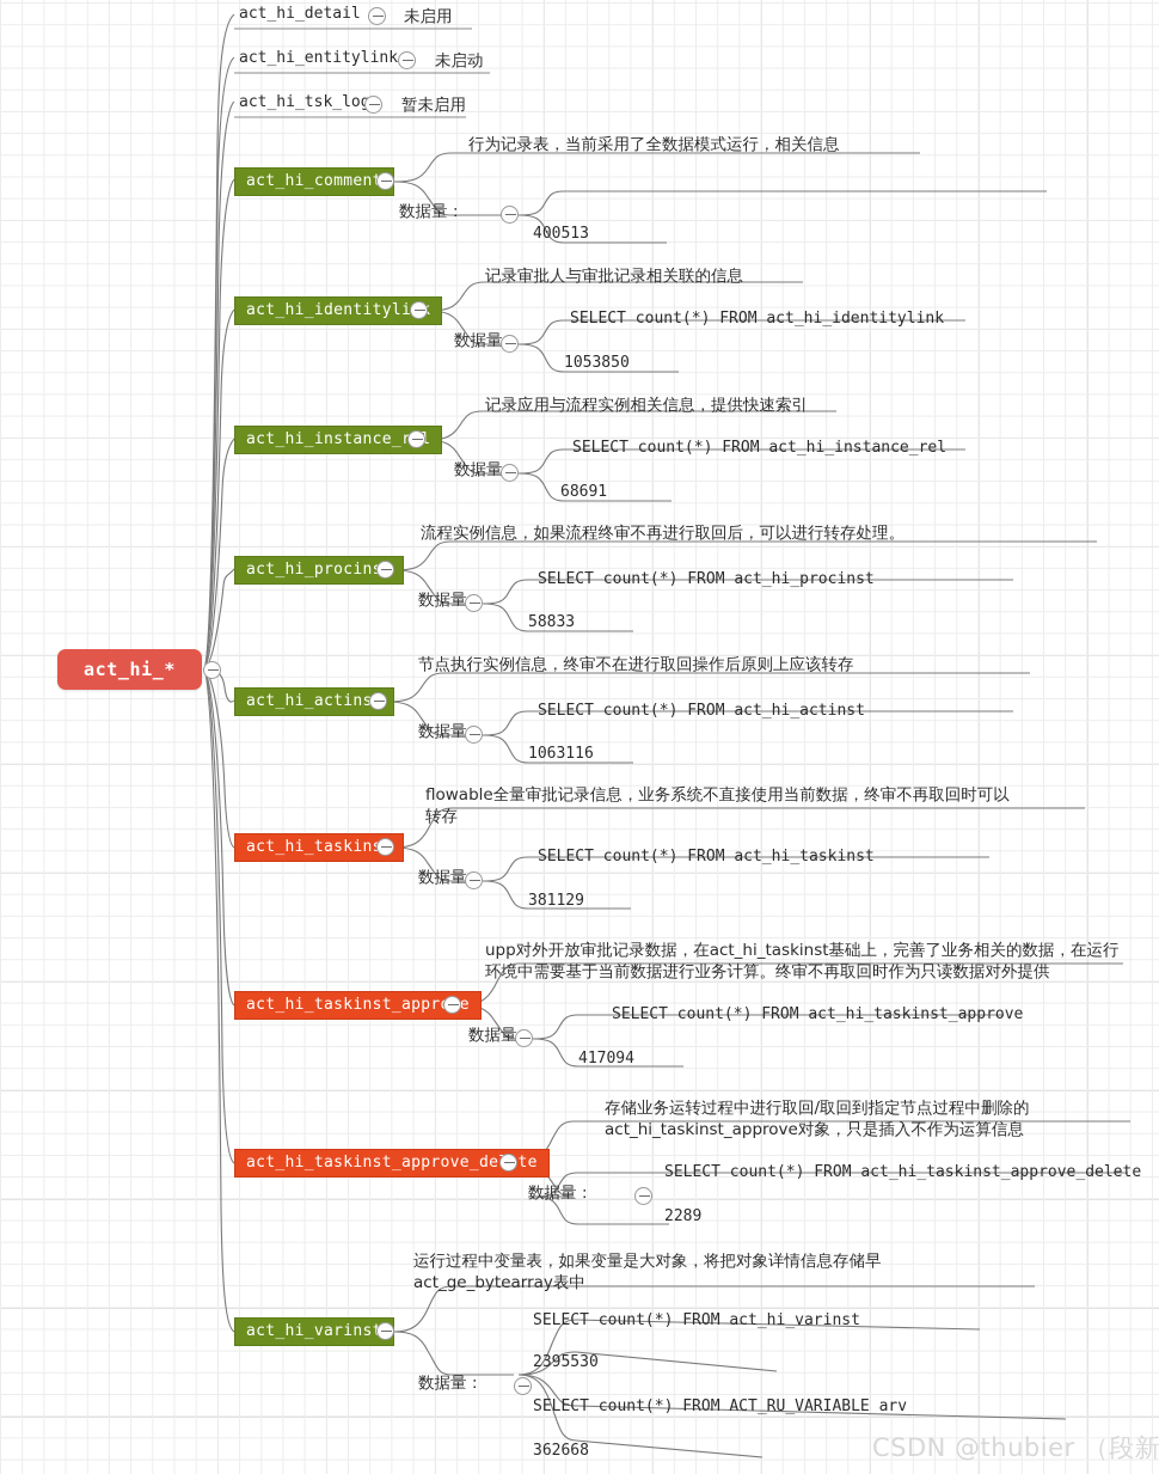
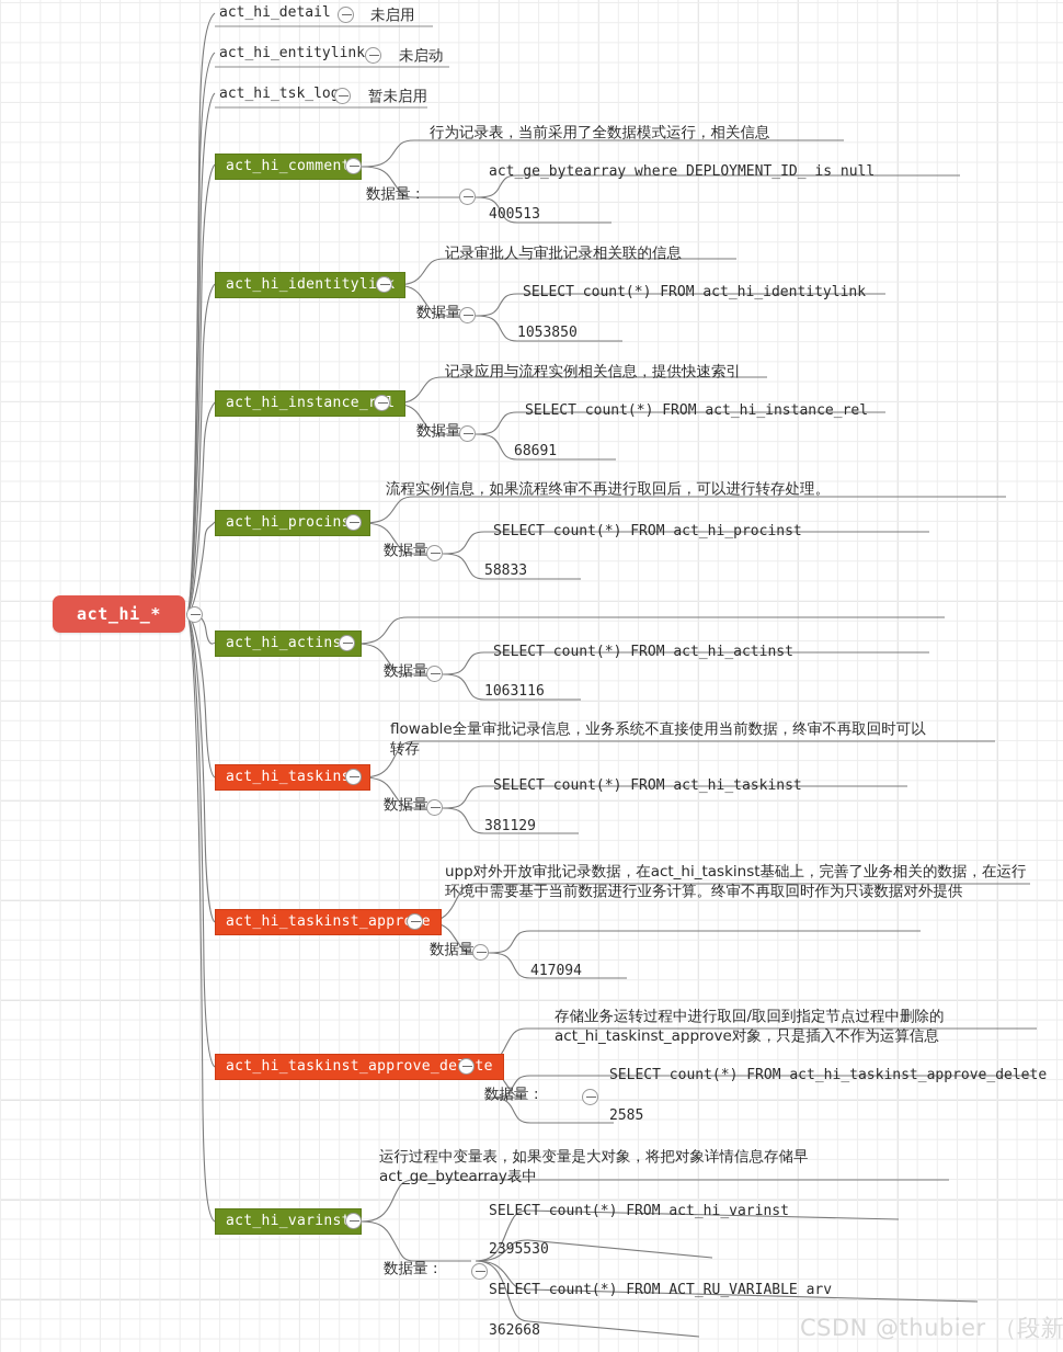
  act_hi_*
  act_hi_detail
  未启用
  act_hi_entitylink
  未启动
  act_hi_tsk_lo
  暂未启用
  act_hi_commen
  行为记录表，当前采用了全数据模式运行，相关信息
  数据量：
+ act_ge_bytearray where DEPLOYMENT_ID_ is null
  400513
  act_hi_identityli
  记录审批人与审批记录相关联的信息
  数据量
  SELECT count(*) FROM act_hi_identitylink
  1053850
  act_hi_instance_l
  记录应用与流程实例相关信息，提供快速索引
  数据量
  SELECT count(*) FROM act_hi_instance_rel
  68691
  act_hi_procin
  流程实例信息，如果流程终审不再进行取回后，可以进行转存处理。
  数据量
  SELECT count(*) FROM act_hi_procinst
  58833
  act_hi_actins
- 节点执行实例信息，终审不在进行取回操作后原则上应该转存
  数据量
  SELECT count(*) FROM act_hi_actinst
  1063116
  act_hi_taskin
  flowable全量审批记录信息，业务系统不直接使用当前数据，终审不再取回时可以转存
  数据量
  SELECT count(*) FROM act_hi_taskinst
  381129
  act_hi_taskinst_appre
  upp对外开放审批记录数据，在act_hi_taskinst基础上，完善了业务相关的数据，在运行环境中需要基于当前数据进行业务计算。终审不再取回时作为只读数据对外提供
  数据量
- SELECT count(*) FROM act_hi_taskinst_approve
  417094
  act_hi_taskinst_approve_dete
  存储业务运转过程中进行取回/取回到指定节点过程中删除的act_hi_taskinst_approve对象，只是插入不作为运算信息
  数据量：
  SELECT count(*) FROM act_hi_taskinst_approve_delete
- 2289
+ 2585
  act_hi_varins
  运行过程中变量表，如果变量是大对象，将把对象详情信息存储早act_ge_bytearray表中
  数据量：
  SELECT count(*) FROM act_hi_varinst
  2395530
  SELECT count(*) FROM ACT_RU_VARIABLE arv
  362668
  CSDN @thubier （段新
